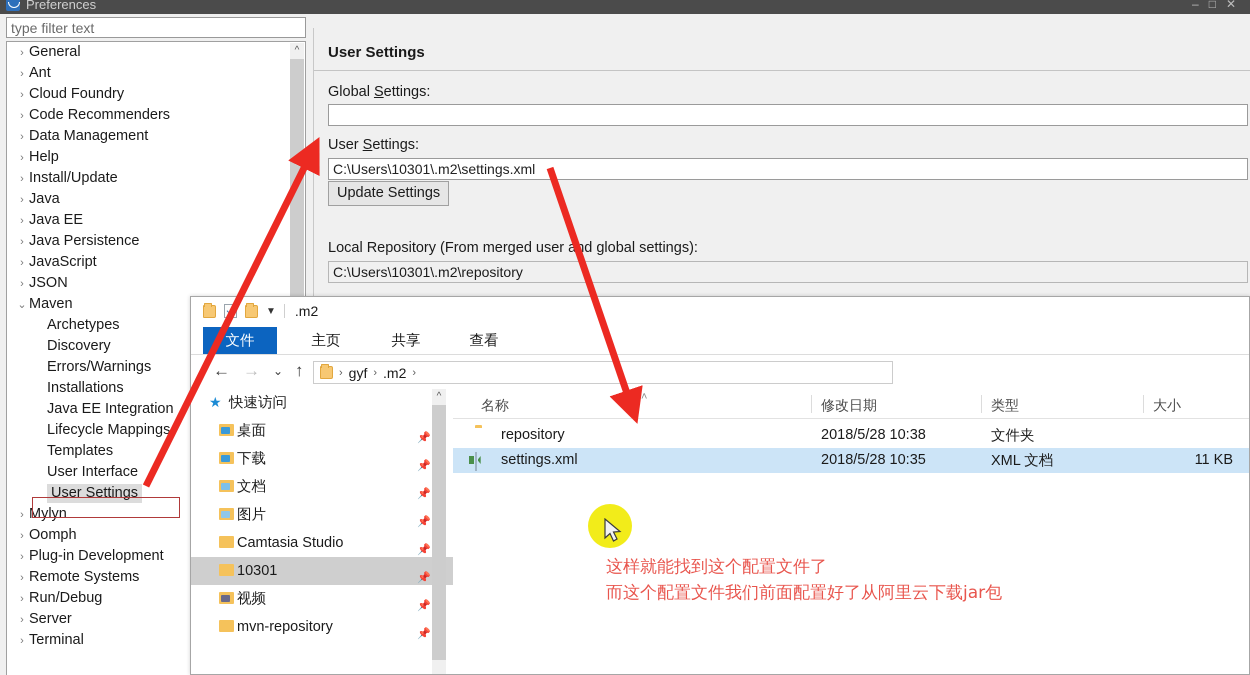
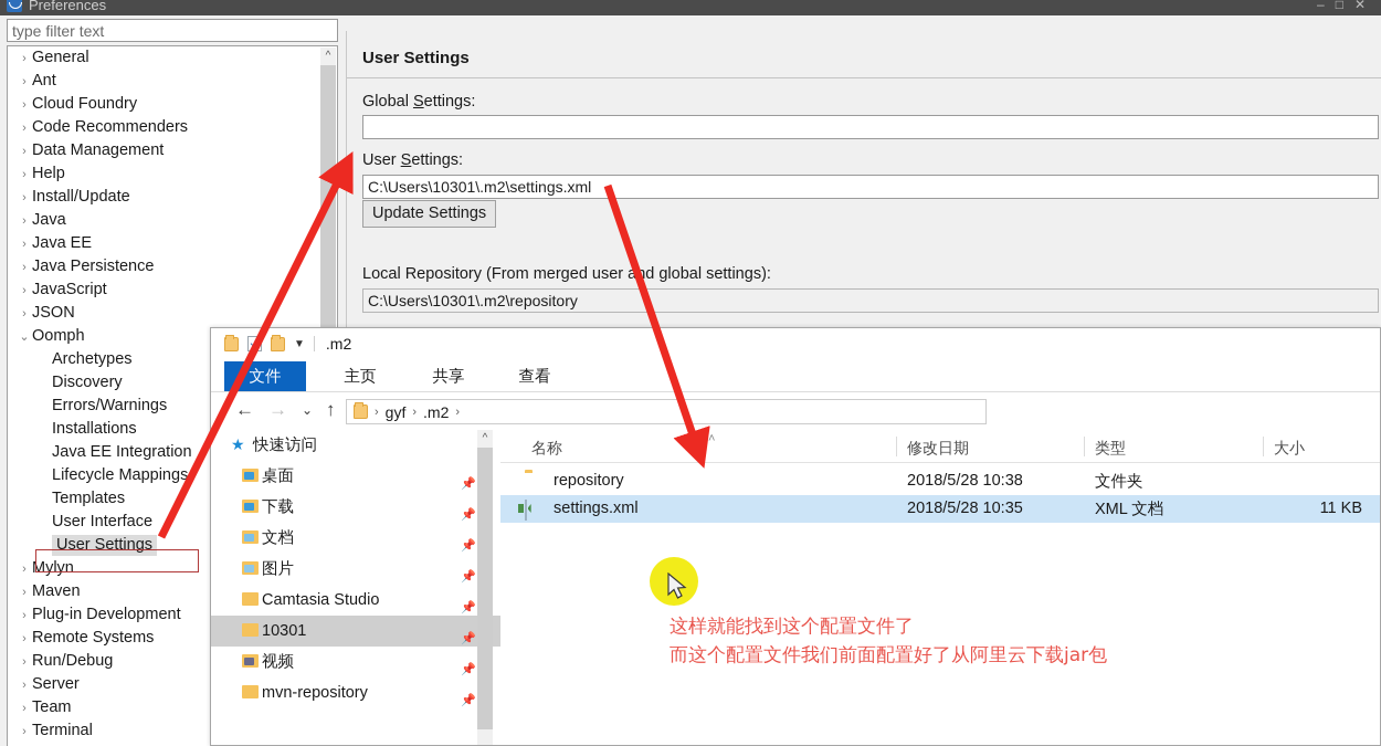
  Preferences
  –□✕
  type filter text
  › General
  › Ant
  › Cloud Foundry
  › Code Recommenders
  › Data Management
  › Help
  › Install/Update
  › Java
  › Java EE
  › Java Persistence
  › JavaScript
  › JSON
- ⌄ Maven
+ ⌄ Oomph
  Archetypes
  Discovery
  Errors/Warnings
  Installations
  Java EE Integration
  Lifecycle Mappings
  Templates
  User Interface
  User Settings
  › Mylyn
- › Oomph
+ › Maven
  › Plug-in Development
  › Remote Systems
  › Run/Debug
  › Server
+ › Team
  › Terminal
  ^
  User Settings
  Global Settings:
  User Settings:
  C:\Users\10301\.m2\settings.xml
  Update Settings
  Local Repository (From merged user ad global settings):
  C:\Users\10301\.m2\repository
  ▼
  .m2
  文件
  主页
  共享
  查看
  ←
  →
  ⌄
  ↑
  ›
  gyf
  ›
  .m2
  ›
  ★
  快速访问
  桌面
  📌
  下载
  📌
  文档
  📌
  图片
  📌
  Camtasia Studio
  📌
  10301
  📌
  视频
  📌
  mvn-repository
  📌
  ^
  名称
  修改日期
  类型
  大小
  ˄
  repository
  2018/5/28 10:38
  文件夹
  settings.xml
  2018/5/28 10:35
  XML 文档
  11 KB
  这样就能找到这个配置文件了
  而这个配置文件我们前面配置好了从阿里云下载jar包
